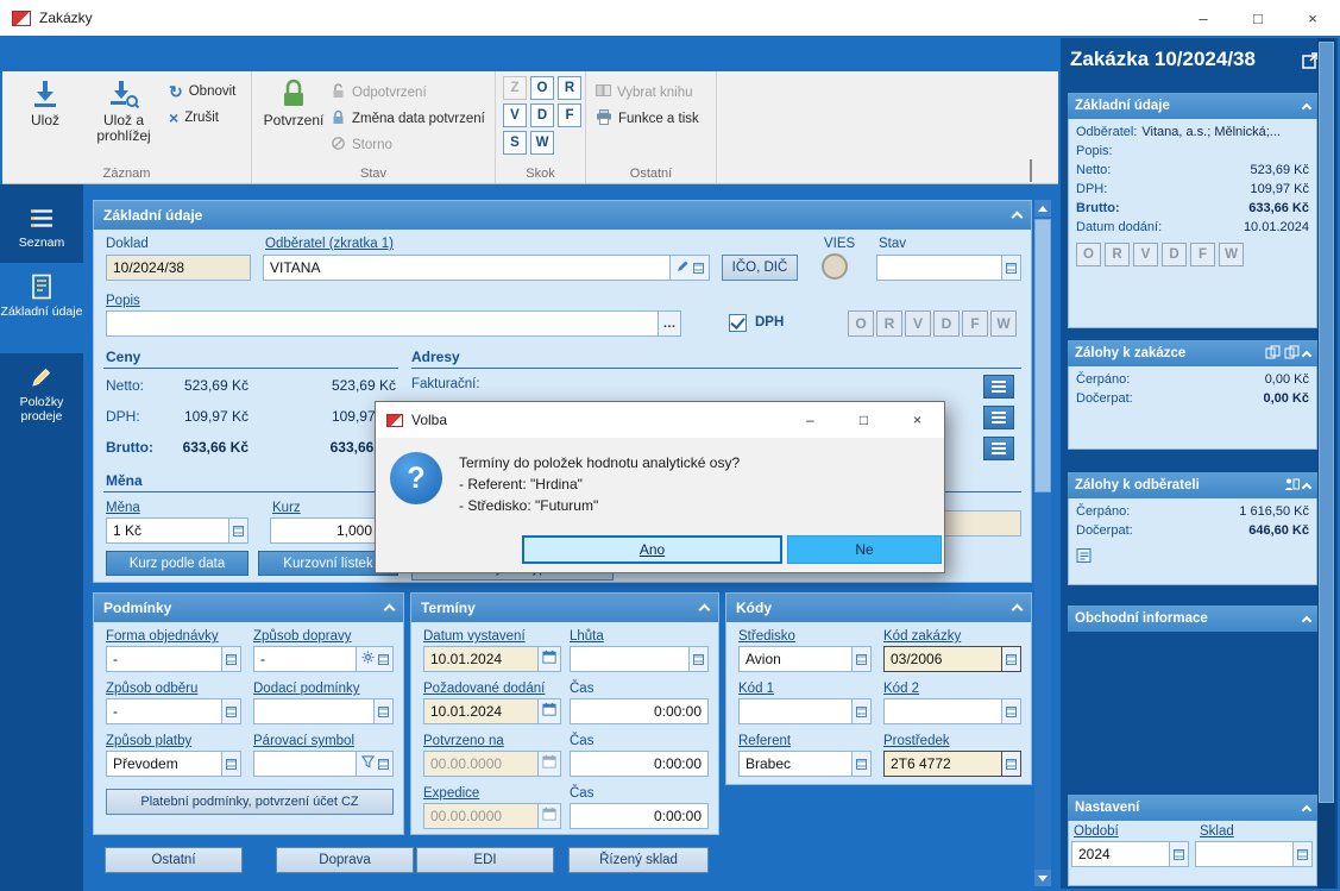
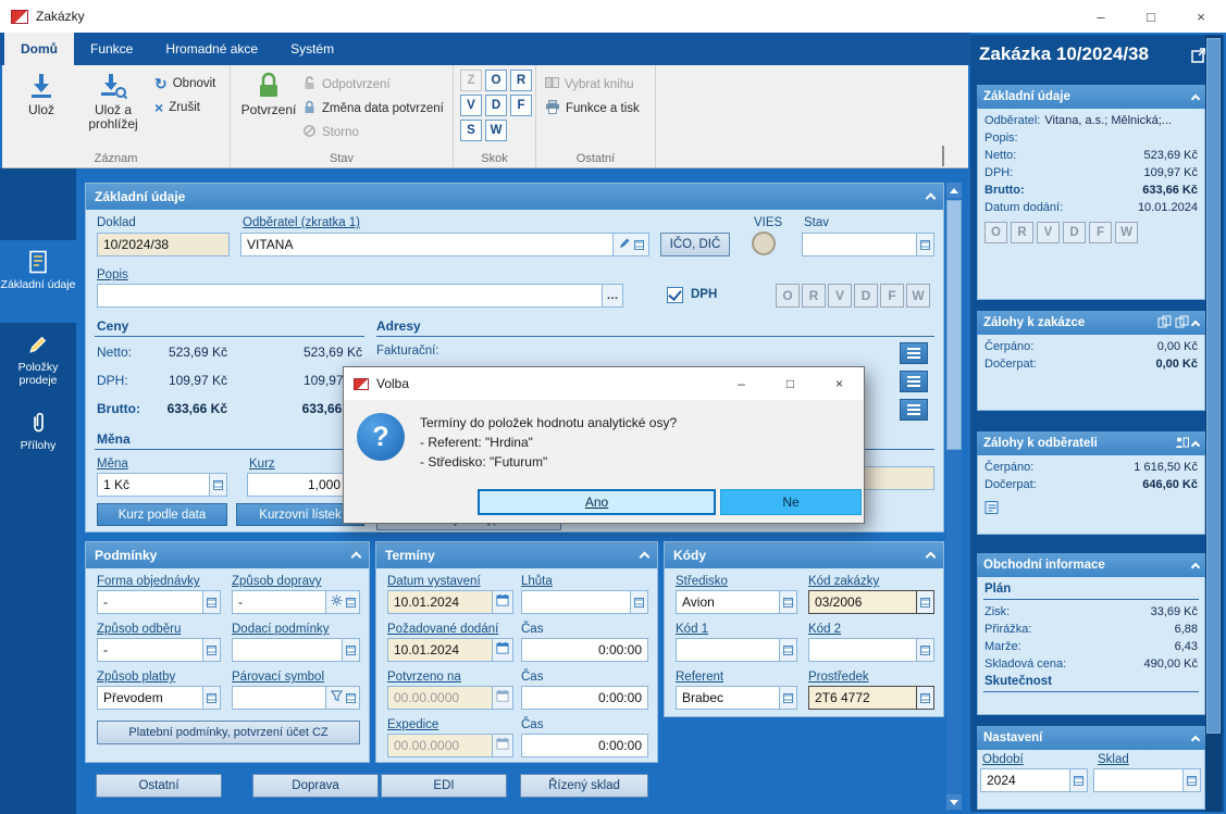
  Zakázky
  –
  □
  ×
+ Domů
+ Funkce
+ Hromadné akce
+ Systém
  Ulož
  Ulož a prohlížej
  ↻
  Obnovit
  ×
  Zrušit
  Záznam
  Potvrzení
  Odpotvrzení
  Změna data potvrzení
  Storno
  Stav
  Z
  O
  R
  V
  D
  F
  S
  W
  Skok
  Vybrat knihu
  Funkce a tisk
  Ostatní
- Seznam
  Základní údaje
  Položky prodeje
+ Přílohy
  Základní údaje
  Doklad
  Odběratel (zkratka 1)
  10/2024/38
  VITANA
  IČO, DIČ
  VIES
  Stav
  Popis
  …
  DPH
  O
  R
  V
  D
  F
  W
  Ceny
  Adresy
  Netto:
  523,69 Kč
  523,69 Kč
  DPH:
  109,97 Kč
  109,97
  Brutto:
  633,66 Kč
  633,66
  Fakturační:
  Měna
  Měna
  Kurz
  1 Kč
  1,000
  Kurz podle data
  Kurzovní lístek
  Podmínky
  Forma objednávky
  Způsob dopravy
  -
  -
  Způsob odběru
  Dodací podmínky
  -
  Způsob platby
  Párovací symbol
  Převodem
  Platební podmínky, potvrzení účet CZ
  Termíny
  Datum vystavení
  Lhůta
  10.01.2024
  Požadované dodání
  Čas
  10.01.2024
  0:00:00
  Potvrzeno na
  Čas
  00.00.0000
  0:00:00
  Expedice
  Čas
  00.00.0000
  0:00:00
  Kódy
  Středisko
  Kód zakázky
  Avion
  03/2006
  Kód 1
  Kód 2
  Referent
  Prostředek
  Brabec
  2T6 4772
  Ostatní
  Doprava
  EDI
  Řízený sklad
  Zakázka 10/2024/38
  Základní údaje
  Odběratel:
  Vitana, a.s.; Mělnická;...
  Popis:
  Netto:
  523,69 Kč
  DPH:
  109,97 Kč
  Brutto:
  633,66 Kč
  Datum dodání:
  10.01.2024
  O
  R
  V
  D
  F
  W
  Zálohy k zakázce
  Čerpáno:
  0,00 Kč
  Dočerpat:
  0,00 Kč
  Zálohy k odběrateli
  Čerpáno:
  1 616,50 Kč
  Dočerpat:
  646,60 Kč
  Obchodní informace
+ Plán
+ Zisk:
+ 33,69 Kč
+ Přirážka:
+ 6,88
+ Marže:
+ 6,43
+ Skladová cena:
+ 490,00 Kč
+ Skutečnost
  Nastavení
  Období
  Sklad
  2024
  Volba
  –
  □
  ×
  ?
  Termíny do položek hodnotu analytické osy?
  - Referent: "Hrdina"
  - Středisko: "Futurum"
  Ano
  Ne
